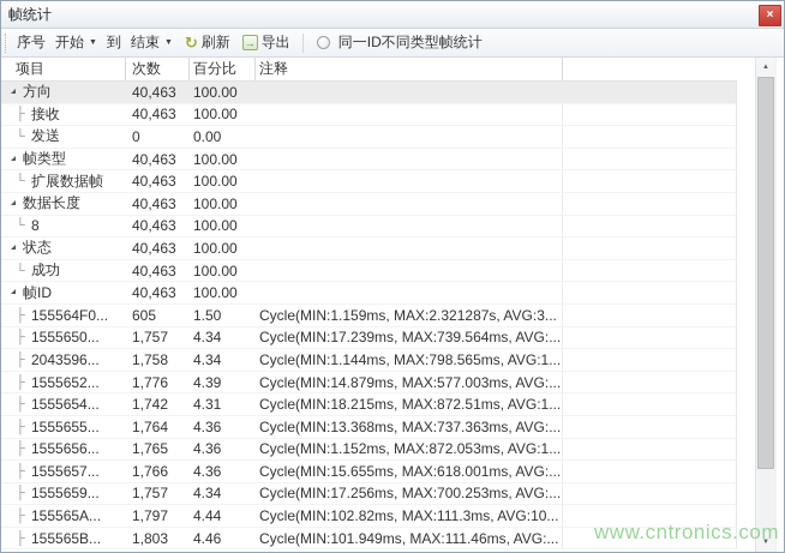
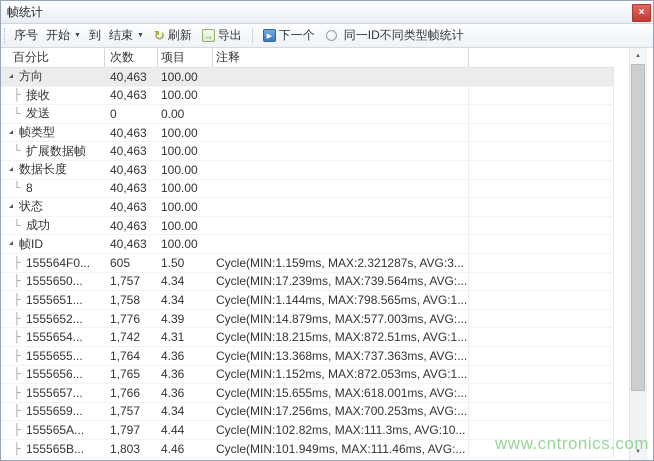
  帧统计
  ×
  序号
  开始
  到
  结束
  ↻
  刷新
  →
  导出
+ 下一个
  同一ID不同类型帧统计
- 项目
+ 百分比
  次数
- 百分比
+ 项目
  注释
  方向
  40,463
  100.00
  ├
  接收
  40,463
  100.00
  └
  发送
  0
  0.00
  帧类型
  40,463
  100.00
  └
  扩展数据帧
  40,463
  100.00
  数据长度
  40,463
  100.00
  └
  8
  40,463
  100.00
  状态
  40,463
  100.00
  └
  成功
  40,463
  100.00
  帧ID
  40,463
  100.00
  ├
  155564F0...
  605
  1.50
  Cycle(MIN:1.159ms, MAX:2.321287s, AVG:3...
  ├
  1555650...
  1,757
  4.34
  Cycle(MIN:17.239ms, MAX:739.564ms, AVG:...
  ├
- 2043596...
+ 1555651...
  1,758
  4.34
  Cycle(MIN:1.144ms, MAX:798.565ms, AVG:1...
  ├
  1555652...
  1,776
  4.39
  Cycle(MIN:14.879ms, MAX:577.003ms, AVG:...
  ├
  1555654...
  1,742
  4.31
  Cycle(MIN:18.215ms, MAX:872.51ms, AVG:1...
  ├
  1555655...
  1,764
  4.36
  Cycle(MIN:13.368ms, MAX:737.363ms, AVG:...
  ├
  1555656...
  1,765
  4.36
  Cycle(MIN:1.152ms, MAX:872.053ms, AVG:1...
  ├
  1555657...
  1,766
  4.36
  Cycle(MIN:15.655ms, MAX:618.001ms, AVG:...
  ├
  1555659...
  1,757
  4.34
  Cycle(MIN:17.256ms, MAX:700.253ms, AVG:...
  ├
  155565A...
  1,797
  4.44
  Cycle(MIN:102.82ms, MAX:111.3ms, AVG:10...
  ├
  155565B...
  1,803
  4.46
  Cycle(MIN:101.949ms, MAX:111.46ms, AVG:...
  www.cntronics.com
